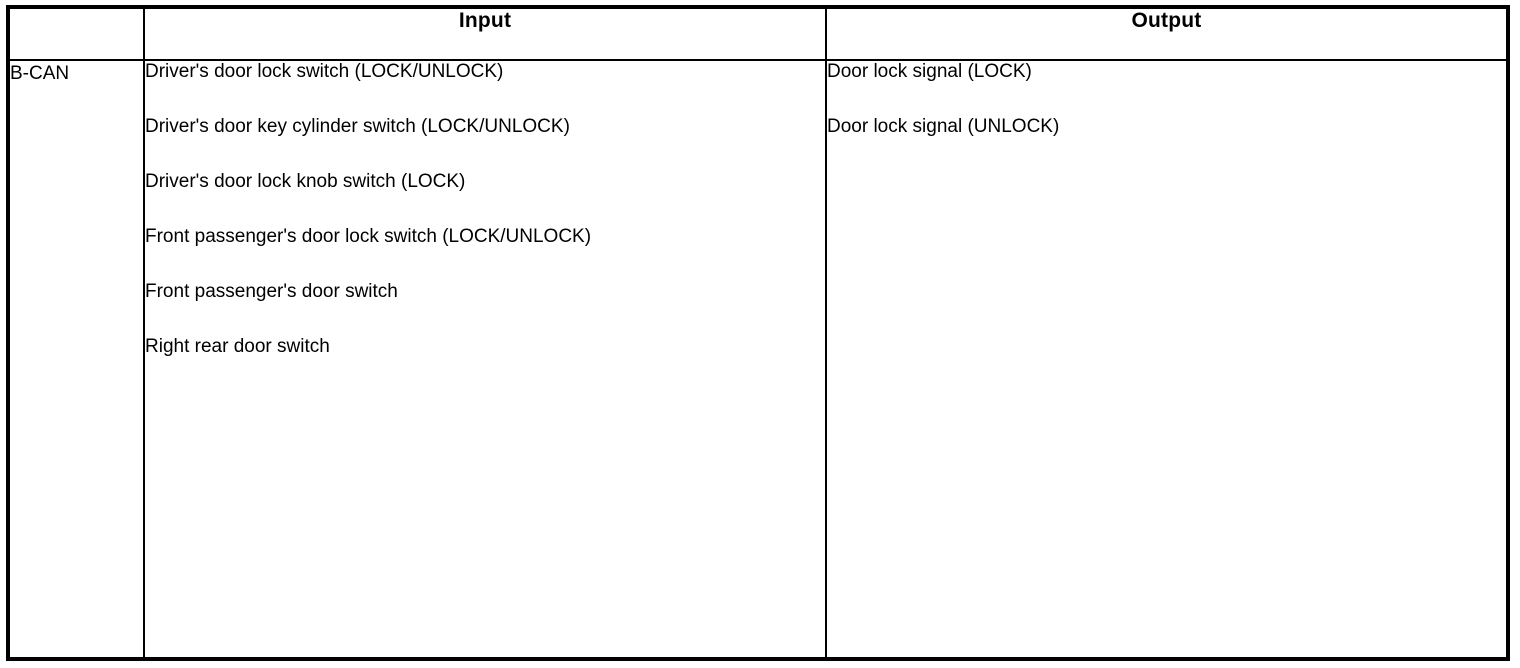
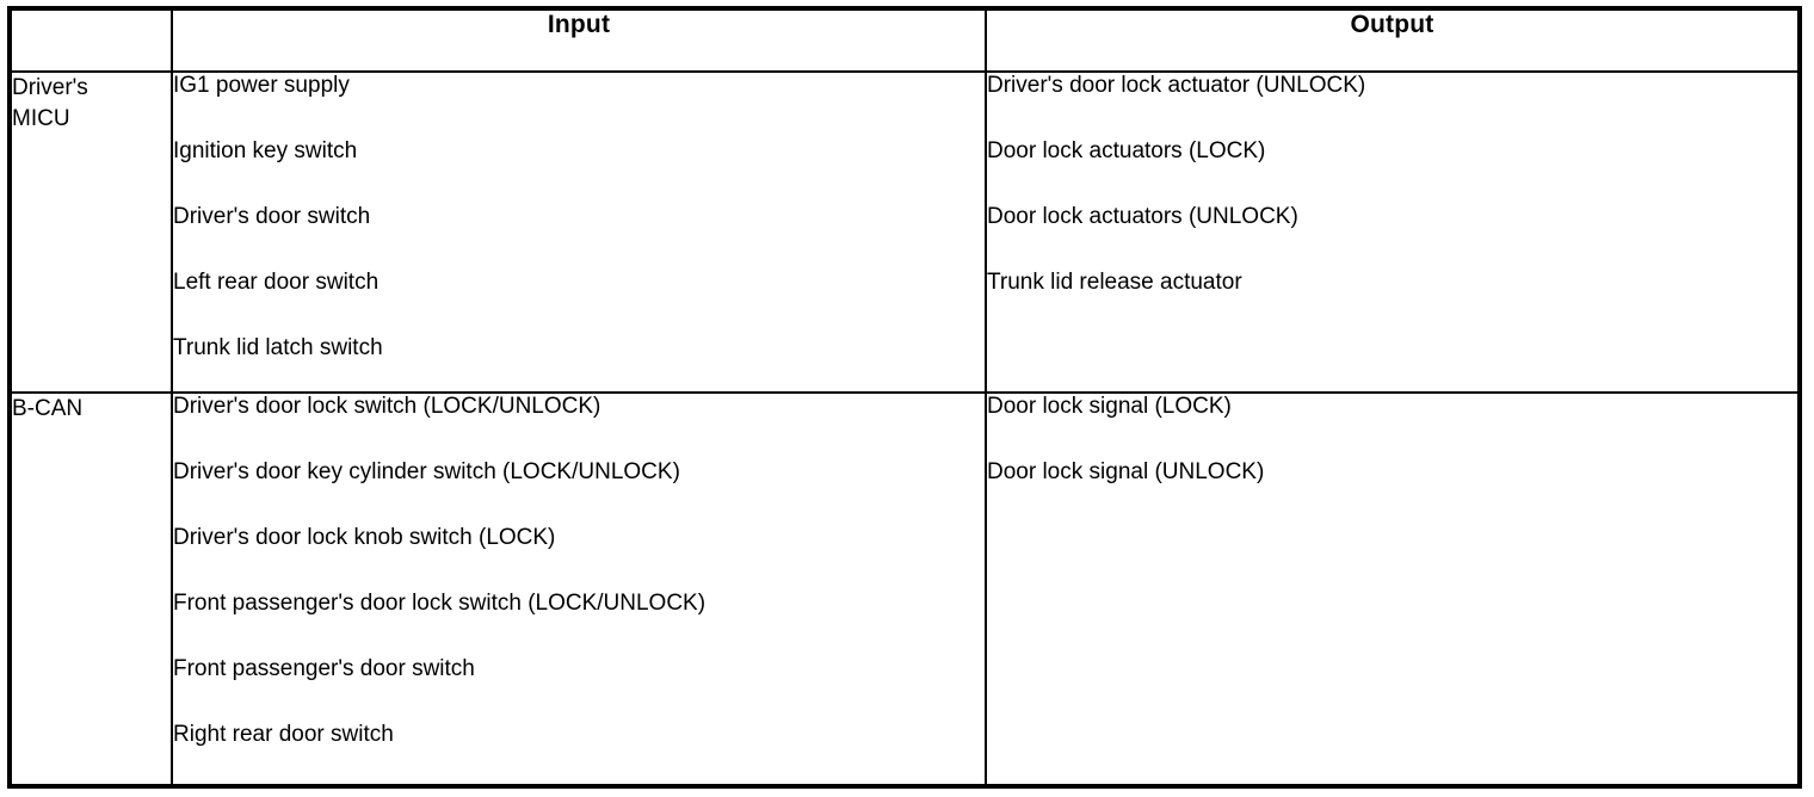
  	Input	Output
+ Driver's MICU	IG1 power supply Ignition key switch Driver's door switch Left rear door switch Trunk lid latch switch	Driver's door lock actuator (UNLOCK) Door lock actuators (LOCK) Door lock actuators (UNLOCK) Trunk lid release actuator
  B-CAN	Driver's door lock switch (LOCK/UNLOCK) Driver's door key cylinder switch (LOCK/UNLOCK) Driver's door lock knob switch (LOCK) Front passenger's door lock switch (LOCK/UNLOCK) Front passenger's door switch Right rear door switch	Door lock signal (LOCK) Door lock signal (UNLOCK)
